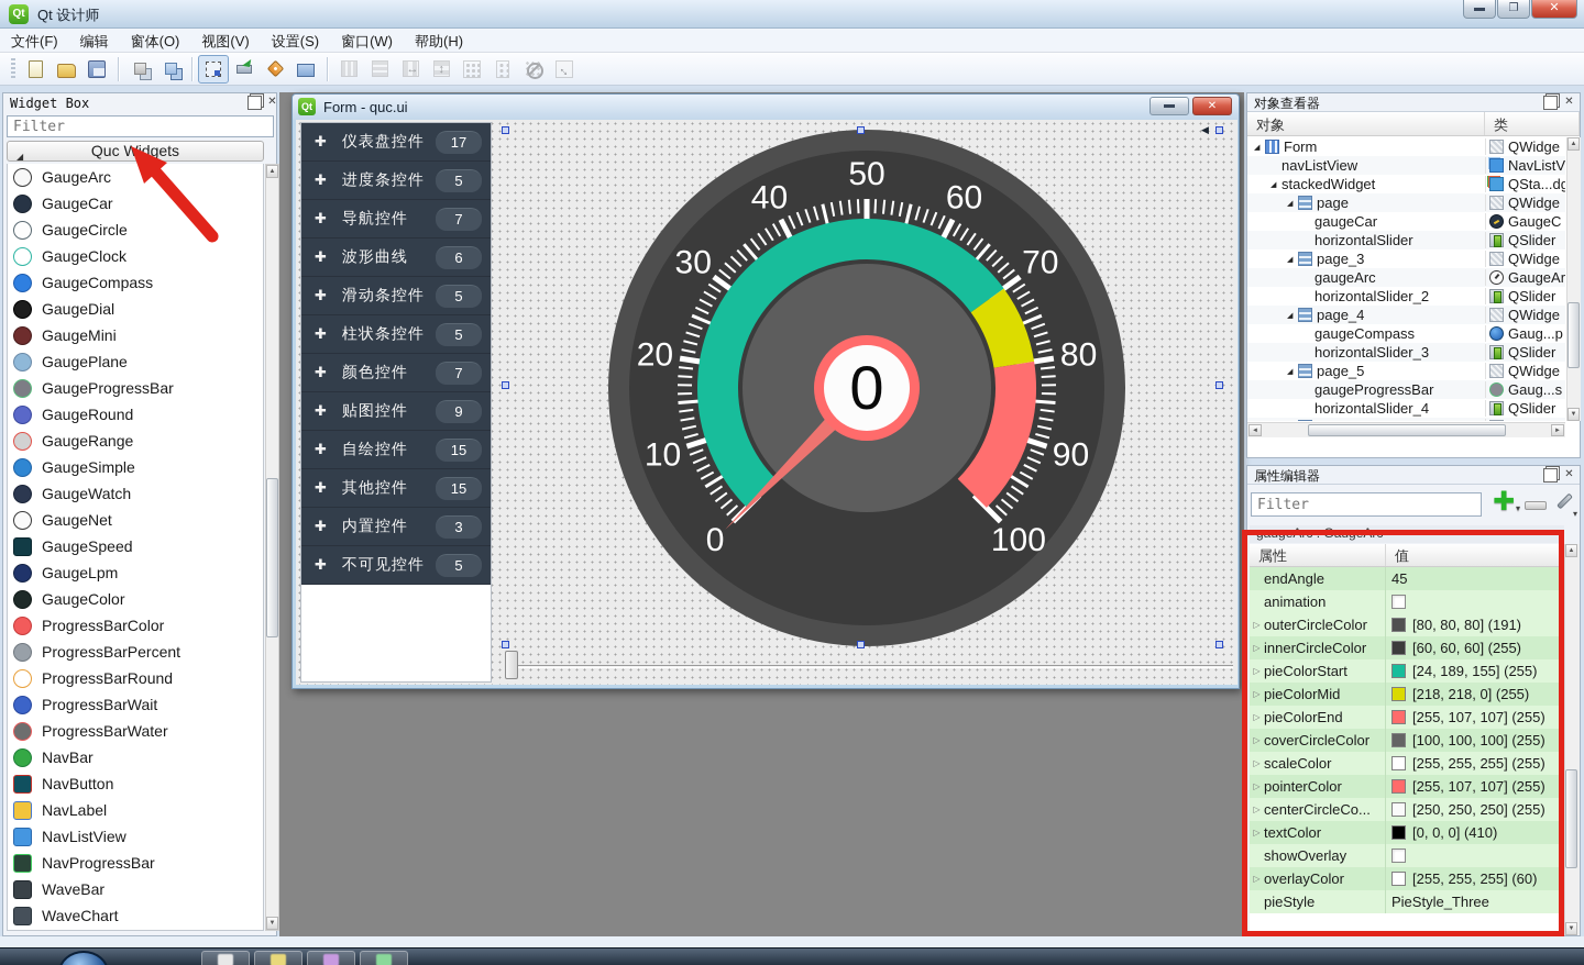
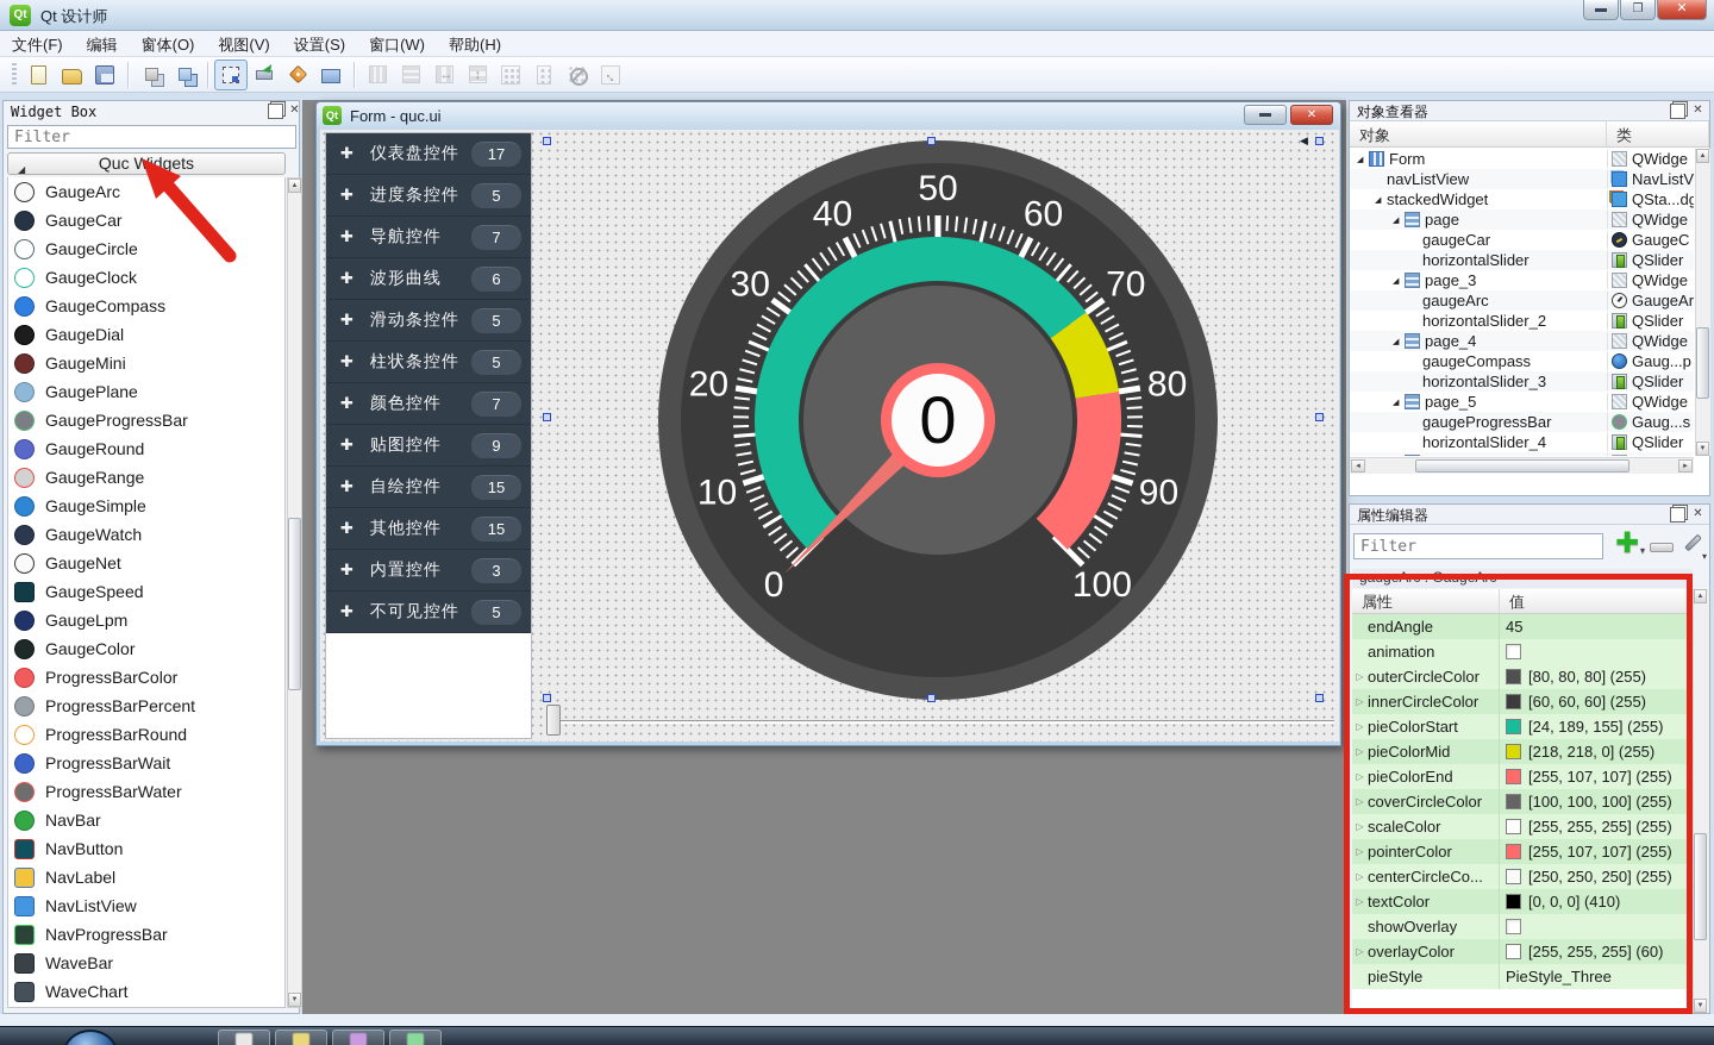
  Qt
  Qt 设计师
  ▬
  ❐
  ✕
  文件(F) 编辑 窗体(O) 视图(V) 设置(S) 窗口(W) 帮助(H)
  Widget Box
  ✕
  Filter
  ◢
  Quc Wdgets
  GaugeArc
  GaugeCar
  GaugeCircle
  GaugeClock
  GaugeCompass
  GaugeDial
  GaugeMini
  GaugePlane
  GaugeProgressBar
  GaugeRound
  GaugeRange
  GaugeSimple
  GaugeWatch
  GaugeNet
  GaugeSpeed
  GaugeLpm
  GaugeColor
  ProgressBarColor
  ProgressBarPercent
  ProgressBarRound
  ProgressBarWait
  ProgressBarWater
  NavBar
  NavButton
  NavLabel
  NavListView
  NavProgressBar
  WaveBar
  WaveChart
  Qt
  Form - quc.ui
  ▬
  ✕
  ✚
  仪表盘控件
  17
  ✚
  进度条控件
  5
  ✚
  导航控件
  7
  ✚
  波形曲线
  6
  ✚
  滑动条控件
  5
  ✚
  柱状条控件
  5
  ✚
  颜色控件
  7
  ✚
  贴图控件
  9
  ✚
  自绘控件
  15
  ✚
  其他控件
  15
  ✚
  内置控件
  3
  ✚
  不可见控件
  5
  0
  10
  20
  30
  40
  50
  60
  70
  80
  90
  100
  0
  ◀
  对象查看器
  ✕
  对象
  类
  Form
  QWidge
  navListView
  NavListV
  stackedWidget
  QSta...dg
  page
  QWidge
  gaugeCar
  GaugeC
  horizontalSlider
  QSlider
  page_3
  QWidge
  gaugeArc
  GaugeAr
  horizontalSlider_2
  QSlider
  page_4
  QWidge
  gaugeCompass
  Gaug...p
  horizontalSlider_3
  QSlider
  page_5
  QWidge
  gaugeProgressBar
  Gaug...s
  horizontalSlider_4
  QSlider
  属性编辑器
  ✕
  Filter
  ✚
  gaugeArc : GaugeArc
  属性
  值
  endAngle
  45
  animation
  ▷
  outerCircleColor
- [80, 80, 80] (191)
+ [80, 80, 80] (255)
  ▷
  innerCircleColor
  [60, 60, 60] (255)
  ▷
  pieColorStart
  [24, 189, 155] (255)
  ▷
  pieColorMid
  [218, 218, 0] (255)
  ▷
  pieColorEnd
  [255, 107, 107] (255)
  ▷
  coverCircleColor
  [100, 100, 100] (255)
  ▷
  scaleColor
  [255, 255, 255] (255)
  ▷
  pointerColor
  [255, 107, 107] (255)
  ▷
  centerCircleCo...
  [250, 250, 250] (255)
  ▷
  textColor
  [0, 0, 0] (410)
  showOverlay
  ▷
  overlayColor
  [255, 255, 255] (60)
  pieStyle
  PieStyle_Three
